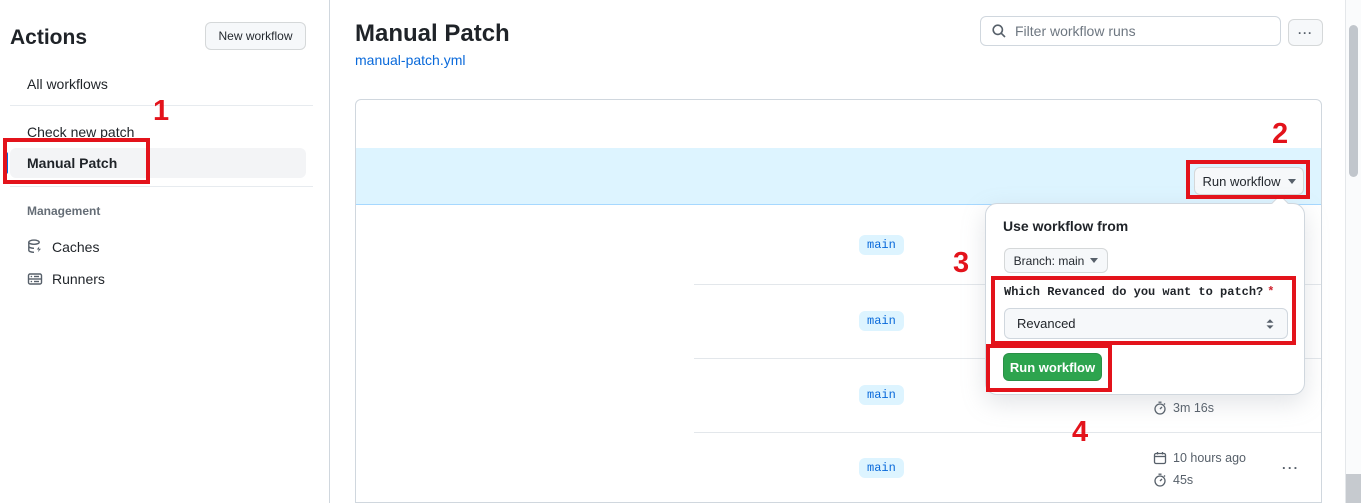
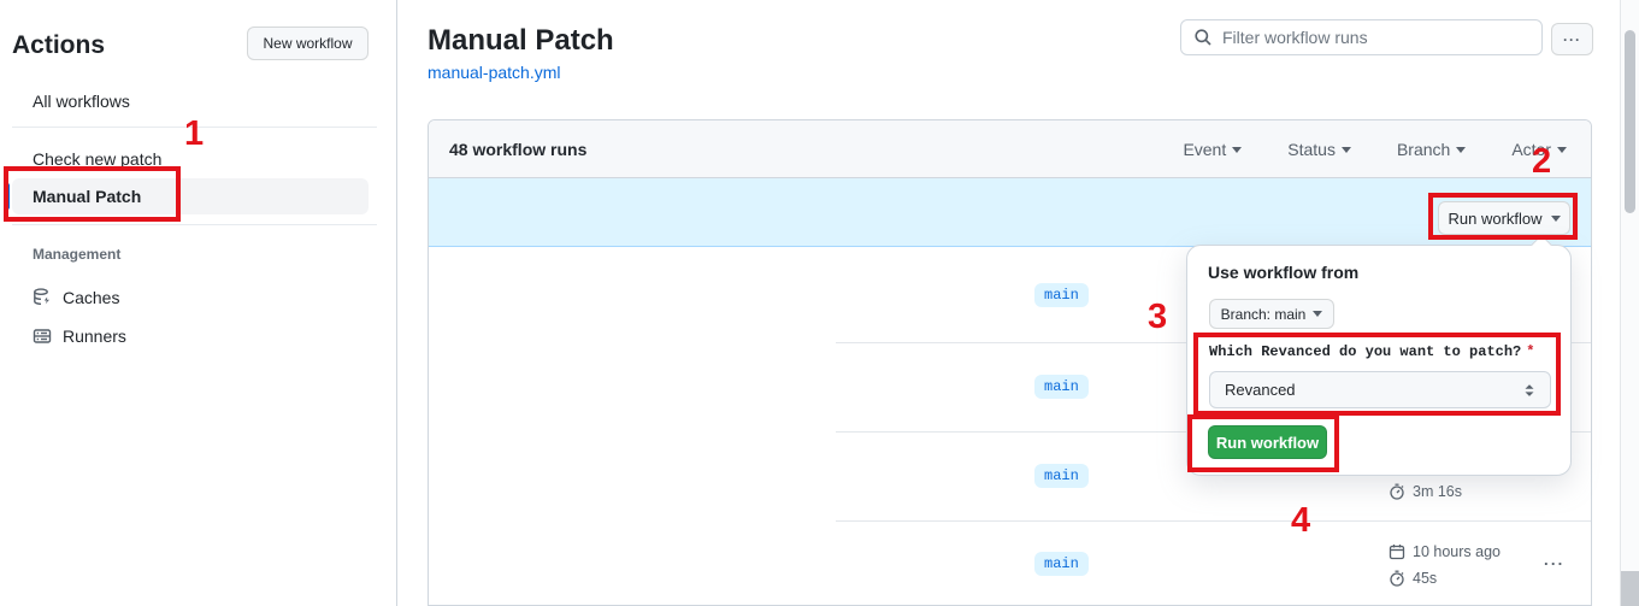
  Actions
  New workflow
  All workflows
  Check new patch
  Manual Patch
  Management
  Caches
  Runners
  Manual Patch
  manual-patch.yml
  Filter workflow runs
  ···
+ 48 workflow runs
+ Event
+ Status
+ Branch
+ Actor
  Run workflow
  main
  main
  main
  3m 16s
  main
  10 hours ago
  45s
  ···
  Use workflow from
  Branch: main
  Which Revanced do you want to patch? *
  Revanced
  Run workflow
  1
  2
  3
  4
